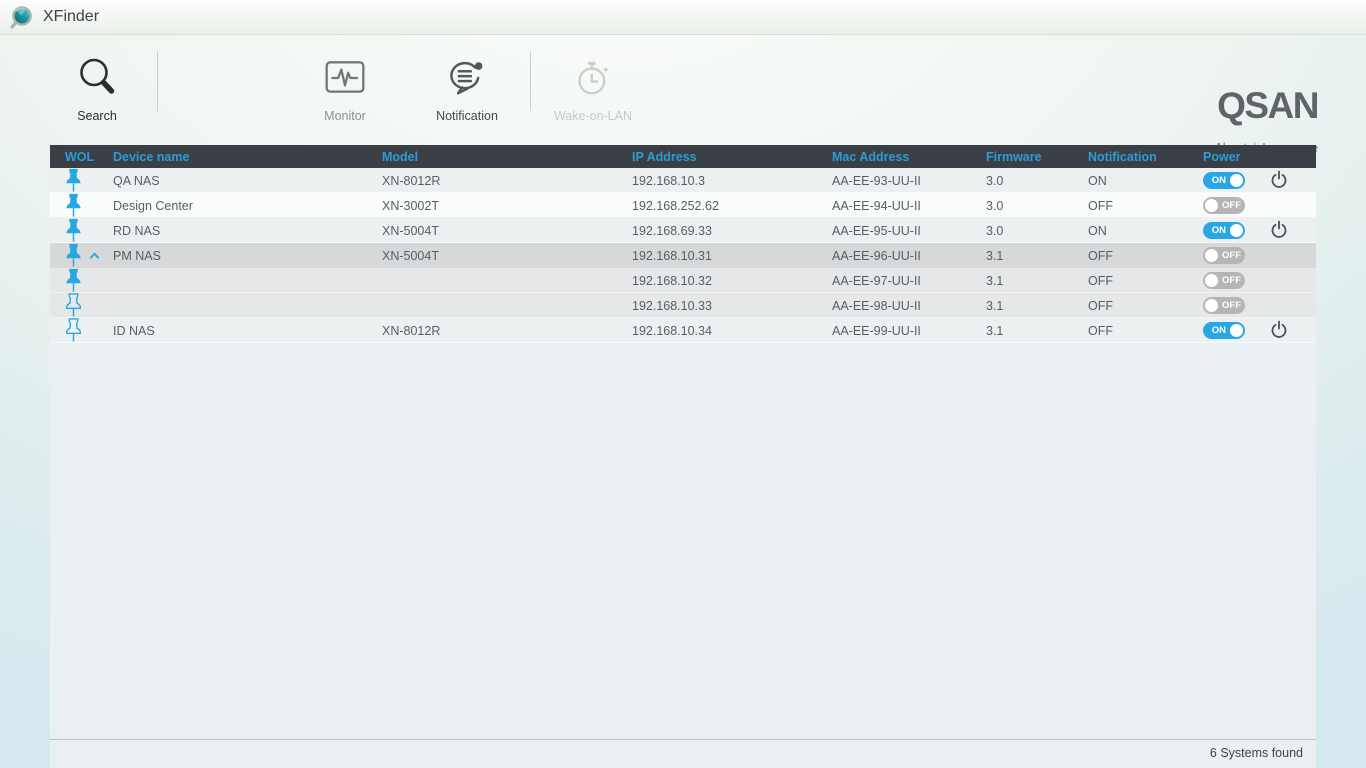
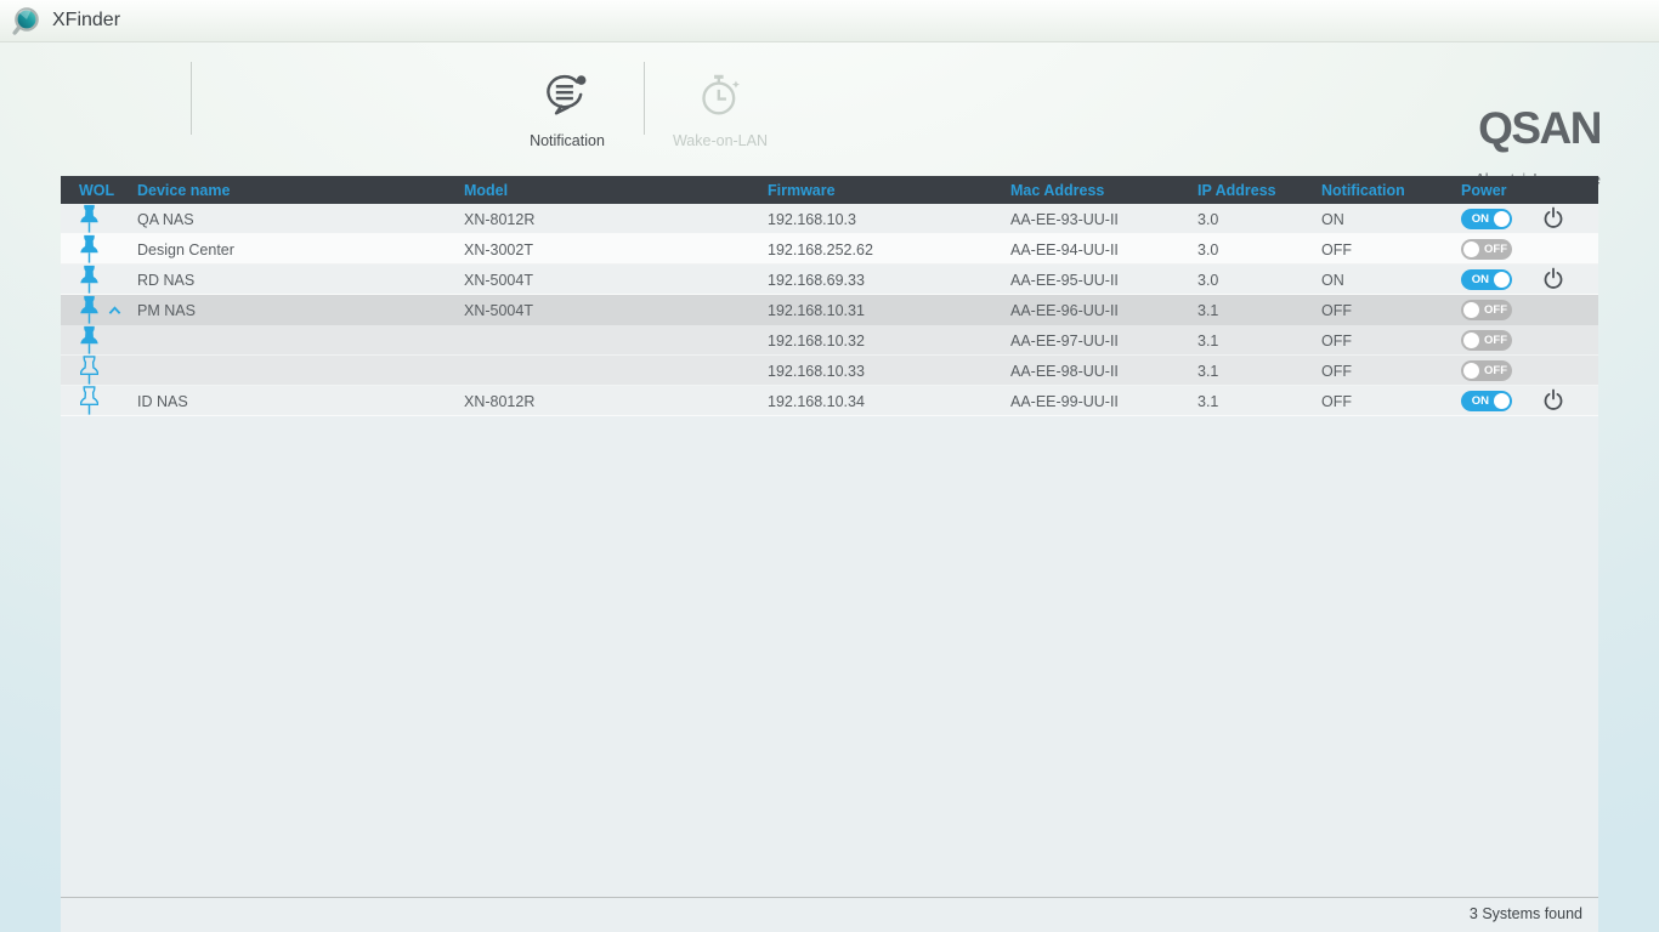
  XFinder
- Search
- Monitor
  Notification
  Wake-on-LAN
  QSAN
  WOL
  Device name
  Model
- IP Address
+ Firmware
  Mac Address
- Firmware
+ IP Address
  Notification
  Power
  QA NAS
  XN-8012R
  192.168.10.3
  AA-EE-93-UU-II
  3.0
  ON
  ON
  Design Center
  XN-3002T
  192.168.252.62
  AA-EE-94-UU-II
  3.0
  OFF
  OFF
  RD NAS
  XN-5004T
  192.168.69.33
  AA-EE-95-UU-II
  3.0
  ON
  ON
  PM NAS
  XN-5004T
  192.168.10.31
  AA-EE-96-UU-II
  3.1
  OFF
  OFF
  192.168.10.32
  AA-EE-97-UU-II
  3.1
  OFF
  OFF
  192.168.10.33
  AA-EE-98-UU-II
  3.1
  OFF
  OFF
  ID NAS
  XN-8012R
  192.168.10.34
  AA-EE-99-UU-II
  3.1
  OFF
  ON
- 6 Systems found
+ 3 Systems found
